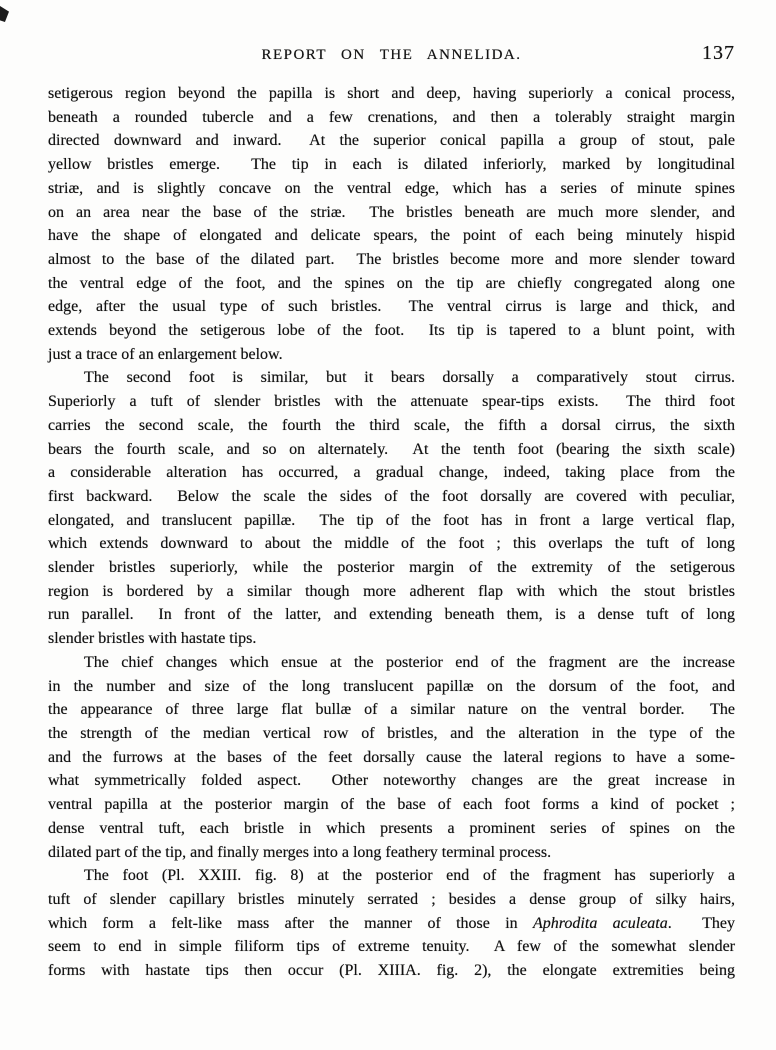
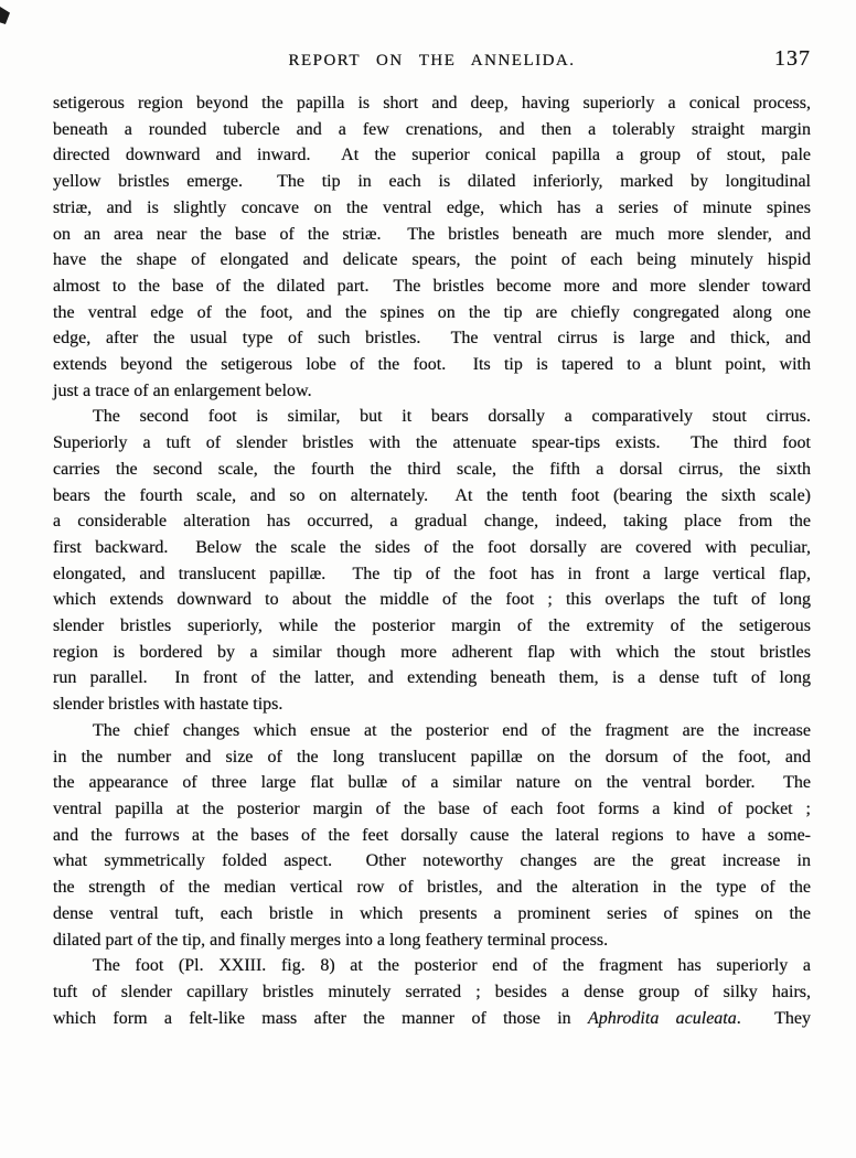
  REPORT ON THE ANNELIDA.
  137
  setigerous region beyond the papilla is short and deep, having superiorly a conical process,
  beneath a rounded tubercle and a few crenations, and then a tolerably straight margin
  directed downward and inward. At the superior conical papilla a group of stout, pale
  yellow bristles emerge. The tip in each is dilated inferiorly, marked by longitudinal
  striæ, and is slightly concave on the ventral edge, which has a series of minute spines
  on an area near the base of the striæ. The bristles beneath are much more slender, and
  have the shape of elongated and delicate spears, the point of each being minutely hispid
  almost to the base of the dilated part. The bristles become more and more slender toward
  the ventral edge of the foot, and the spines on the tip are chiefly congregated along one
  edge, after the usual type of such bristles. The ventral cirrus is large and thick, and
  extends beyond the setigerous lobe of the foot. Its tip is tapered to a blunt point, with
  just a trace of an enlargement below.
  The second foot is similar, but it bears dorsally a comparatively stout cirrus.
  Superiorly a tuft of slender bristles with the attenuate spear-tips exists. The third foot
  carries the second scale, the fourth the third scale, the fifth a dorsal cirrus, the sixth
  bears the fourth scale, and so on alternately. At the tenth foot (bearing the sixth scale)
  a considerable alteration has occurred, a gradual change, indeed, taking place from the
  first backward. Below the scale the sides of the foot dorsally are covered with peculiar,
  elongated, and translucent papillæ. The tip of the foot has in front a large vertical flap,
  which extends downward to about the middle of the foot ; this overlaps the tuft of long
  slender bristles superiorly, while the posterior margin of the extremity of the setigerous
  region is bordered by a similar though more adherent flap with which the stout bristles
  run parallel. In front of the latter, and extending beneath them, is a dense tuft of long
  slender bristles with hastate tips.
  The chief changes which ensue at the posterior end of the fragment are the increase
  in the number and size of the long translucent papillæ on the dorsum of the foot, and
  the appearance of three large flat bullæ of a similar nature on the ventral border. The
- the strength of the median vertical row of bristles, and the alteration in the type of the
+ ventral papilla at the posterior margin of the base of each foot forms a kind of pocket ;
  and the furrows at the bases of the feet dorsally cause the lateral regions to have a some-
  what symmetrically folded aspect. Other noteworthy changes are the great increase in
- ventral papilla at the posterior margin of the base of each foot forms a kind of pocket ;
+ the strength of the median vertical row of bristles, and the alteration in the type of the
  dense ventral tuft, each bristle in which presents a prominent series of spines on the
  dilated part of the tip, and finally merges into a long feathery terminal process.
  The foot (Pl. XXIII. fig. 8) at the posterior end of the fragment has superiorly a
  tuft of slender capillary bristles minutely serrated ; besides a dense group of silky hairs,
  which form a felt-like mass after the manner of those in Aphrodita aculeata. They
- seem to end in simple filiform tips of extreme tenuity. A few of the somewhat slender
- forms with hastate tips then occur (Pl. XIIIA. fig. 2), the elongate extremities being
